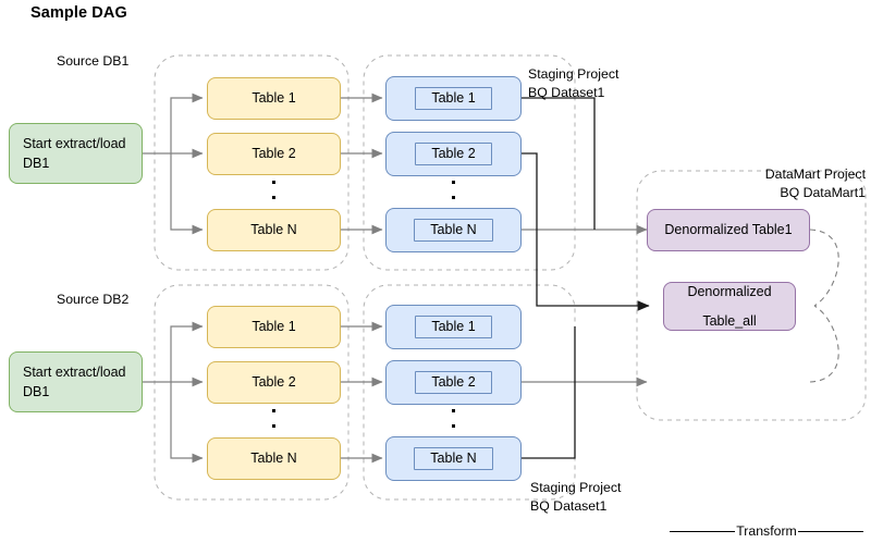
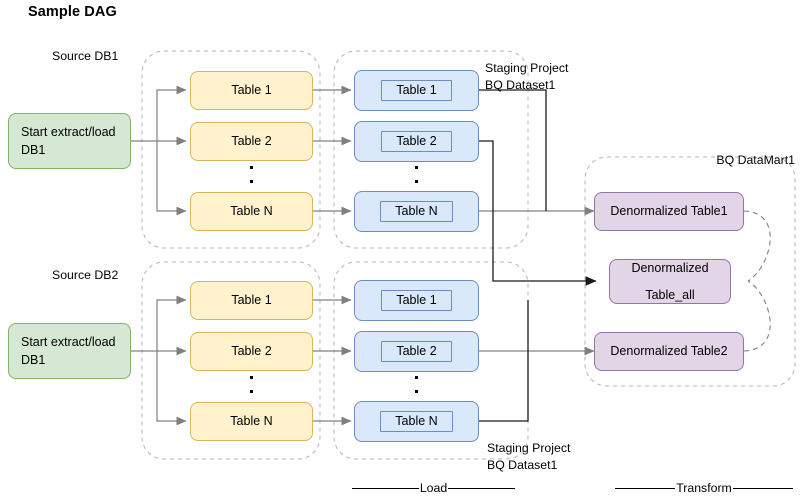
  Sample DAG
  Source DB1
  Start extract/load DB1
  Table 1
  Table 2
  Table N
  Table 1
  Table 2
  Table N
  Staging Project
  BQ Dataset1
  Source DB2
  Start extract/load DB1
  Table 1
  Table 2
  Table N
  Table 1
  Table 2
  Table N
  Staging Project
  BQ Dataset1
- DataMart Project
  BQ DataMart1
  Denormalized Table1
  Denormalized
  Table_all
+ Denormalized Table2
+ Load
  Transform
